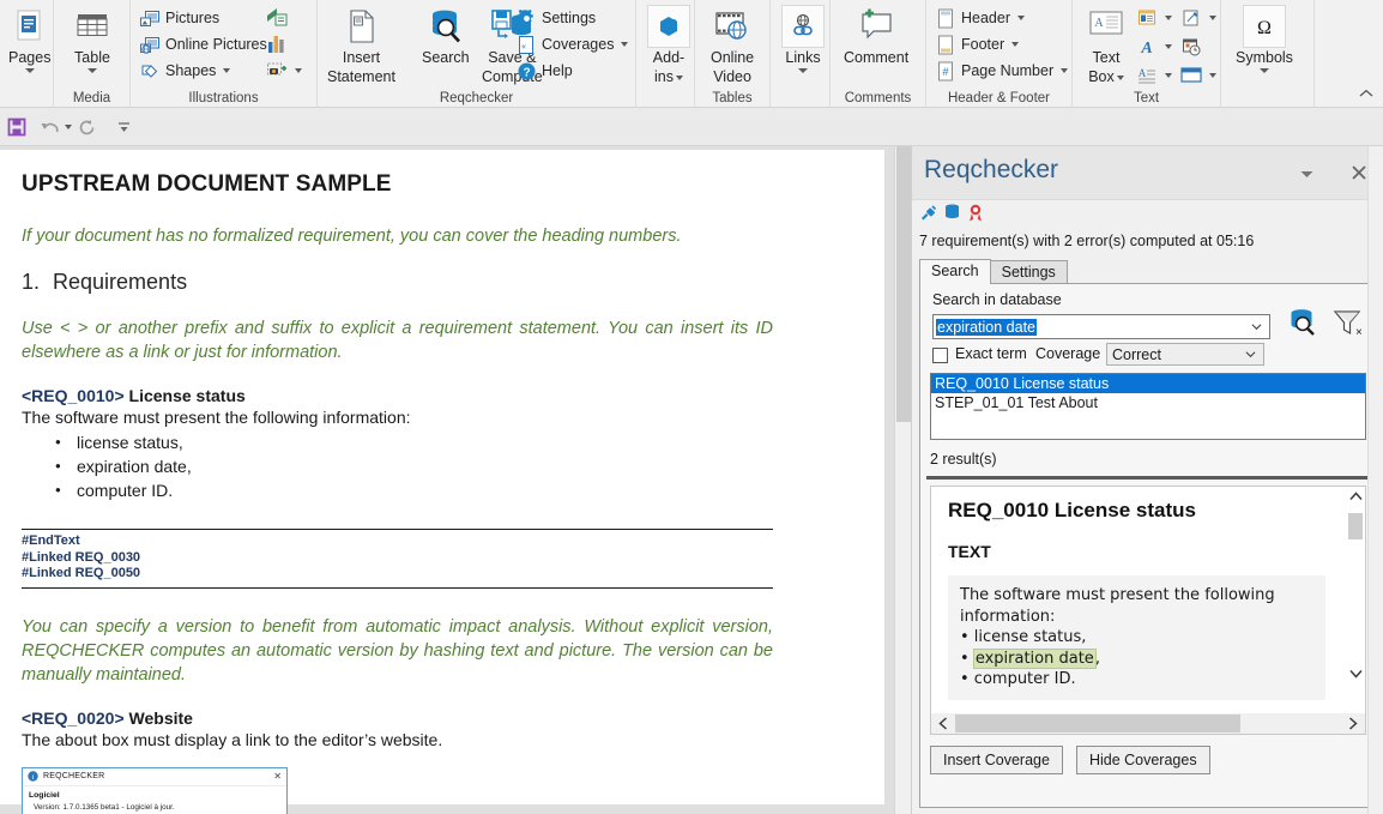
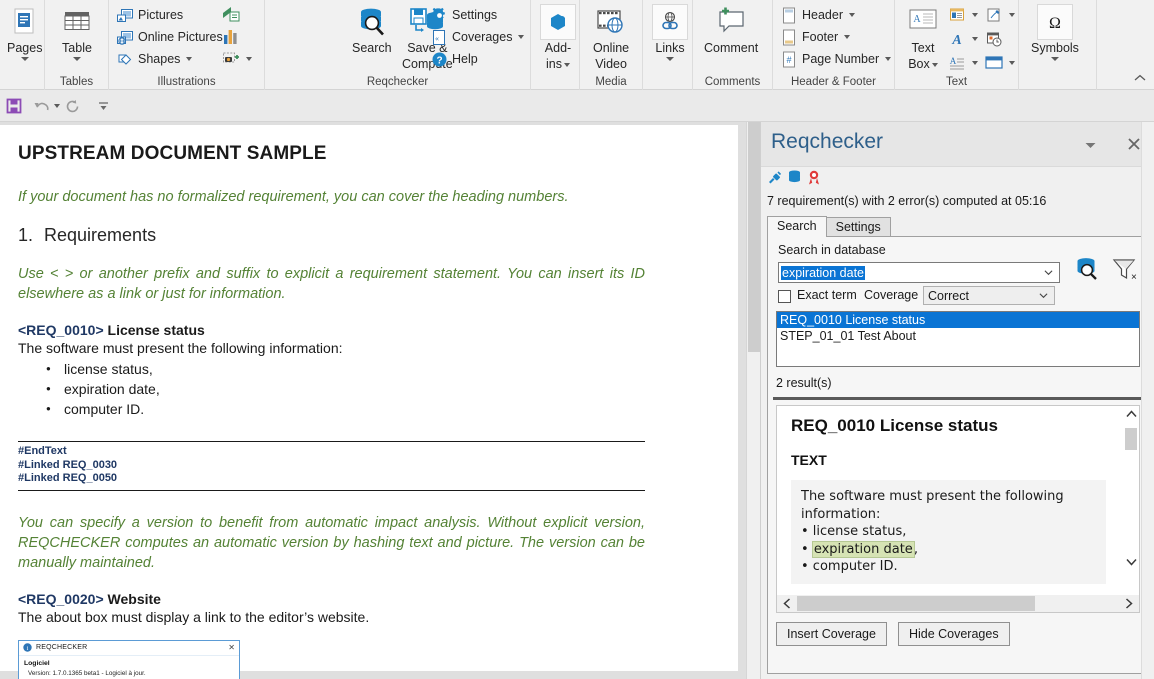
  Pages
  Table
- Media
+ Tables
  Pictures
  Online Pictures
  Shapes
  Illustrations
- Insert
- Statement
  Search
  Save &
  Compte
  Settings
  «
  Coverages
  ?
  Help
  Reqchecker
  Add-
  ins
  Online
  Video
- Tables
+ Media
  Links
  Comment
  Comments
  Header
  Footer
  #
  Page Number
  Header & Footer
  A
  Text
  Box
  A
  A
  Text
  Ω
  Symbols
  UPSTREAM DOCUMENT SAMPLE
  If your document has no formalized requirement, you can cover the heading numbers.
  1. Requirements
  Use < > or another prefix and suffix to explicit a requirement statement. You can insert its ID elsewhere as a link or just for information.
  <REQ_0010> License status
  The software must present the following information:
  license status,
  expiration date,
  computer ID.
  #EndText
  #Linked REQ_0030
  #Linked REQ_0050
  You can specify a version to benefit from automatic impact analysis. Without explicit version, REQCHECKER computes an automatic version by hashing text and picture. The version can be manually maintained.
  <REQ_0020> Website
  The about box must display a link to the editor’s website.
  ✕
  Reqchecker
  7 requirement(s) with 2 error(s) computed at 05:16
  Search
  Settings
  Search in database
  expiration date
  ×
  Exact term
  Coverage
  Correct
  REQ_0010 License status
  STEP_01_01 Test About
  2 result(s)
  REQ_0010 License status
  TEXT
  The software must present the following
  information:
  • license status,
  • expiration date,
  • computer ID.
  Insert Coverage
  Hide Coverages
